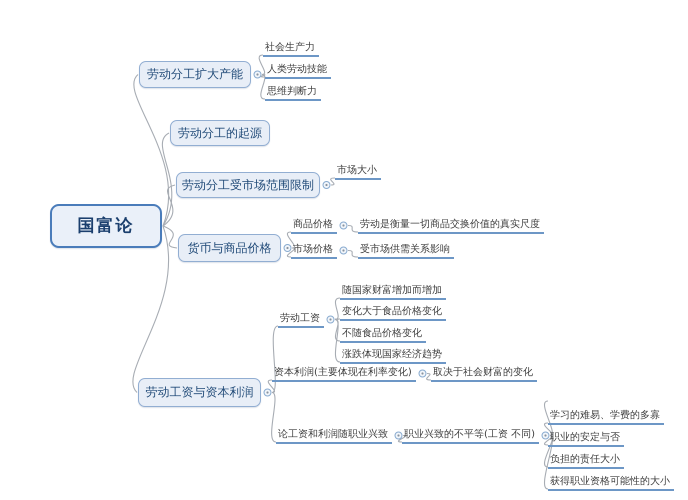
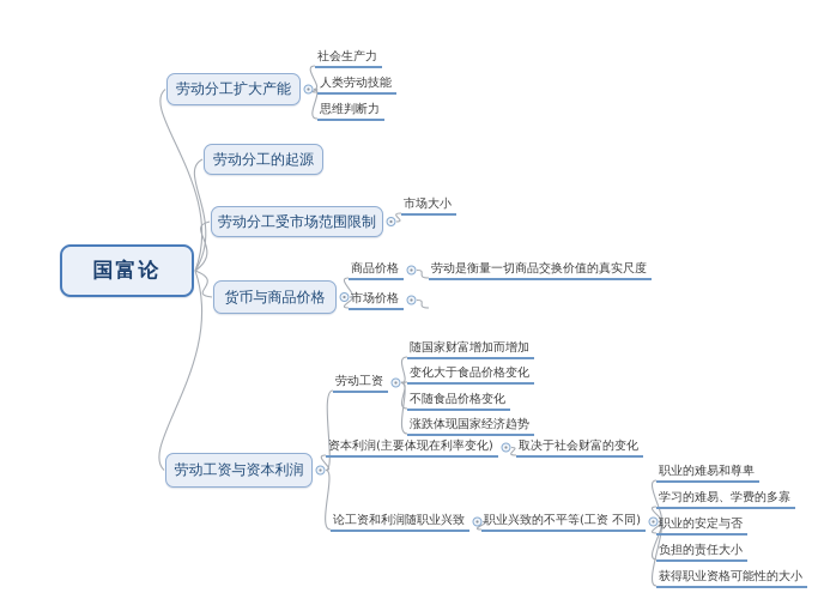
  国富论
  劳动分工扩大产能
  劳动分工的起源
  劳动分工受市场范围限制
  货币与商品价格
  劳动工资与资本利润
  社会生产力
  人类劳动技能
  思维判断力
  市场大小
  商品价格
  劳动是衡量一切商品交换价值的真实尺度
  市场价格
- 受市场供需关系影响
  劳动工资
  随国家财富增加而增加
  变化大于食品价格变化
  不随食品价格变化
  涨跌体现国家经济趋势
  资本利润(主要体现在利率变化)
  取决于社会财富的变化
  论工资和利润随职业兴致
  职业兴致的不平等(工资 不同)
+ 职业的难易和尊卑
  学习的难易、学费的多寡
  职业的安定与否
  负担的责任大小
  获得职业资格可能性的大小
